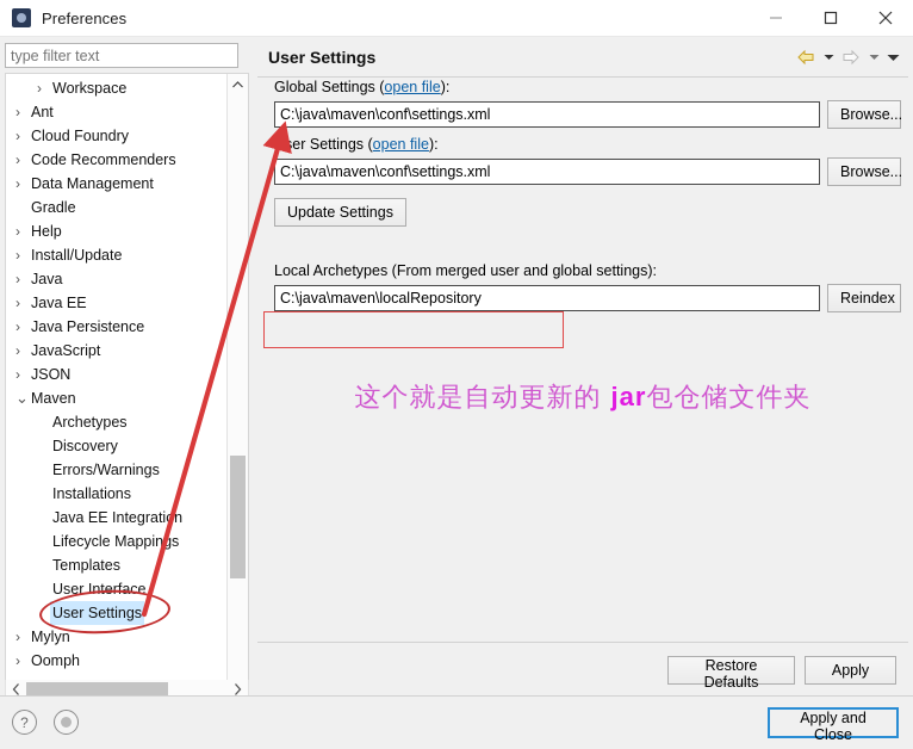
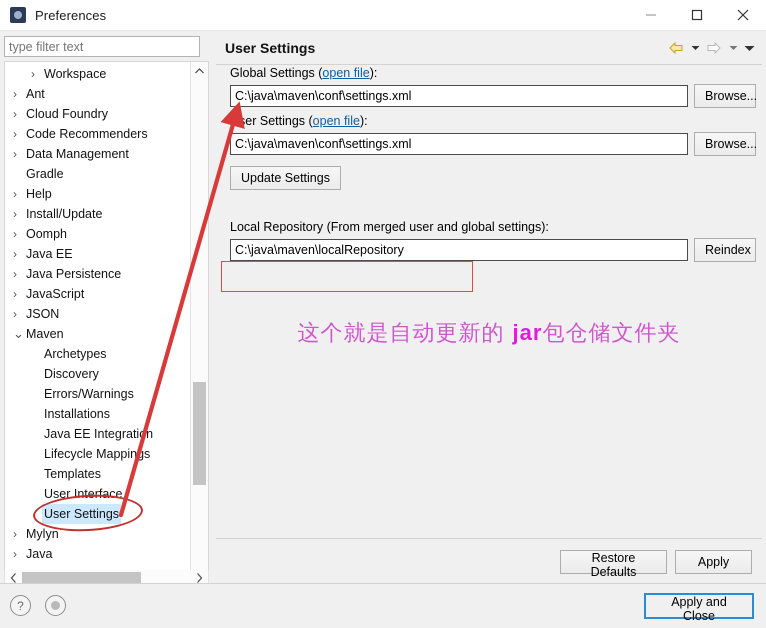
  Preferences
  type filter text
  ›
  Workspace
  ›
  Ant
  ›
  Cloud Foundry
  ›
  Code Recommenders
  ›
  Data Management
  Gradle
  ›
  Help
  ›
  Install/Update
  ›
- Java
+ Oomph
  ›
  Java EE
  ›
  Java Persistence
  ›
  JavaScript
  ›
  JSON
  ⌄
  Maven
  Archetypes
  Discovery
  Errors/Warnings
  Installations
  Java EE Integratin
  Lifecycle Mappins
  Templates
  User Interface
  User Settings
  ›
  Mylyn
  ›
- Oomph
+ Java
  User Settings
  Global Settings (open file):
  C:\java\maven\conf\settings.xml
  Browse...
  ser Settings (open file):
  C:\java\maven\conf\settings.xml
  Browse...
  Update Settings
- Local Archetypes (From merged user and global settings):
+ Local Repository (From merged user and global settings):
  C:\java\maven\localRepository
  Reindex
  这个就是自动更新的 jar包仓储文件夹
  Restore Defaults
  Apply
  ?
  Apply and Close
